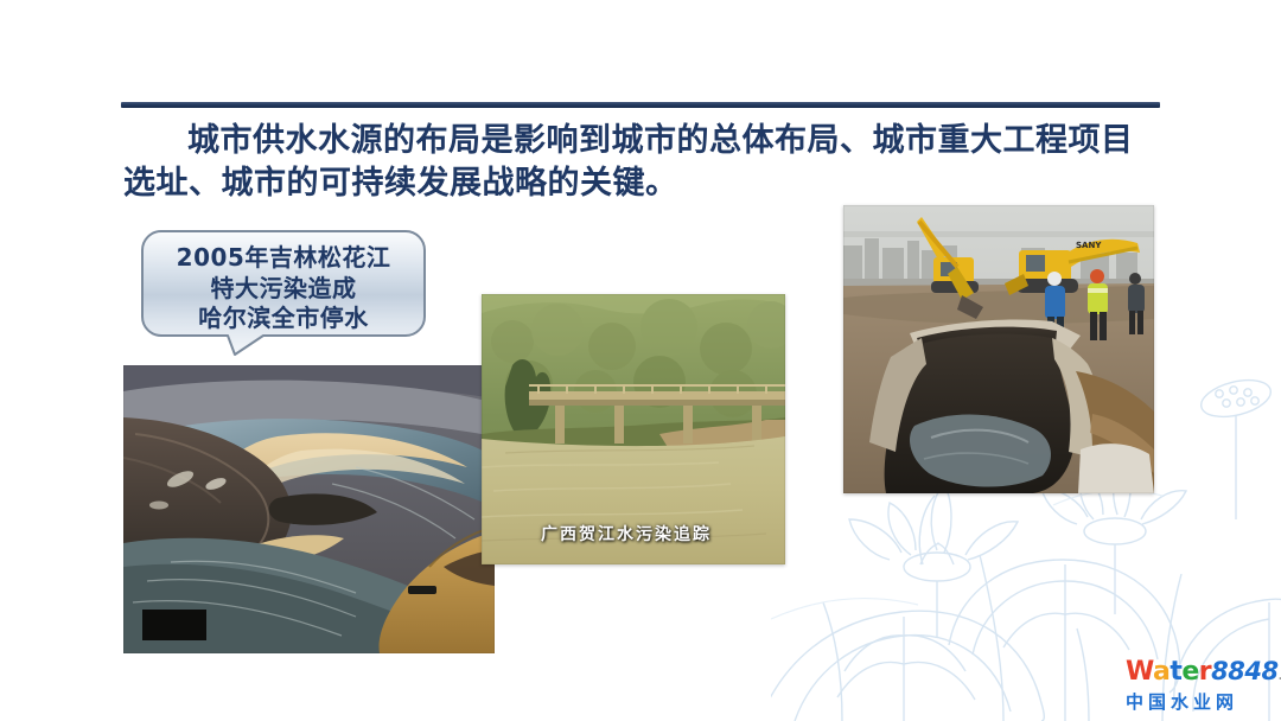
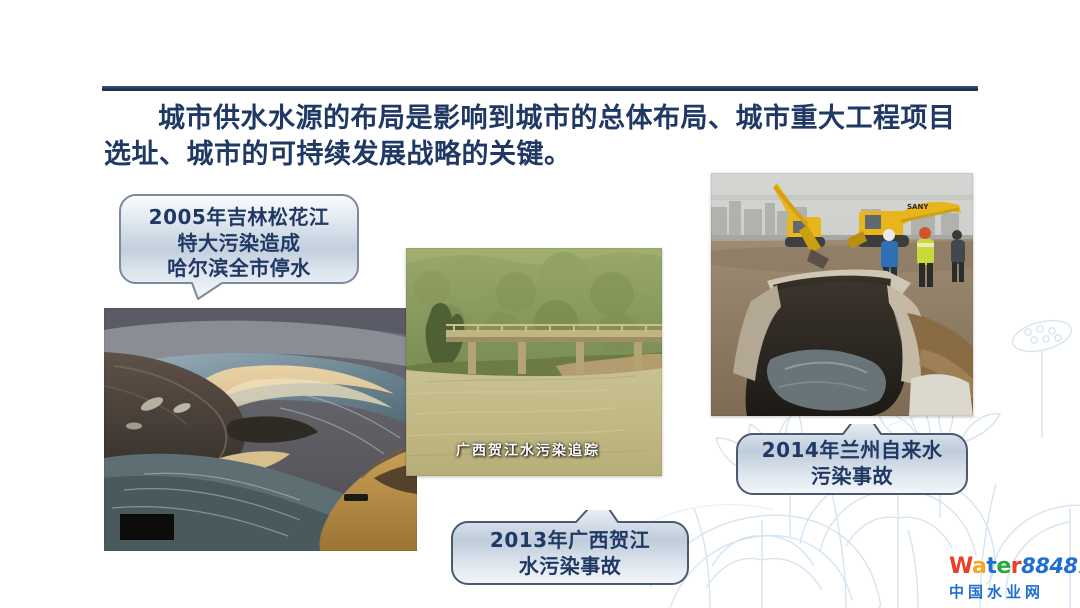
  城市供水水源的布局是影响到城市的总体布局、城市重大工程项目
  选址、城市的可持续发展战略的关键。
  广西贺江水污染追踪
  SANY
  2005年吉林松花江
  特大污染造成
  哈尔滨全市停水
+ 2013年广西贺江
+ 水污染事故
+ 2014年兰州自来水
+ 污染事故
  Water8848.
  中国水业网
